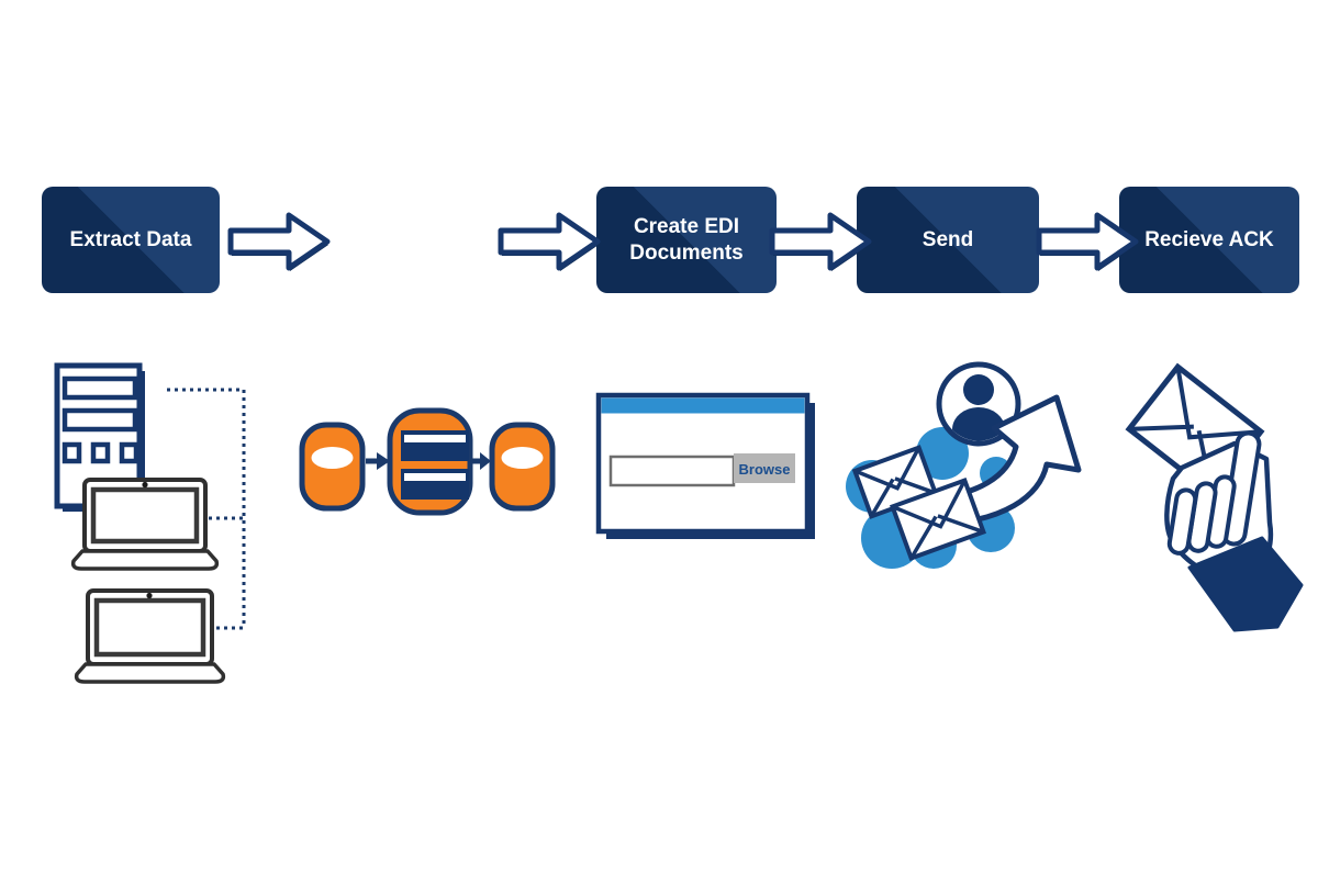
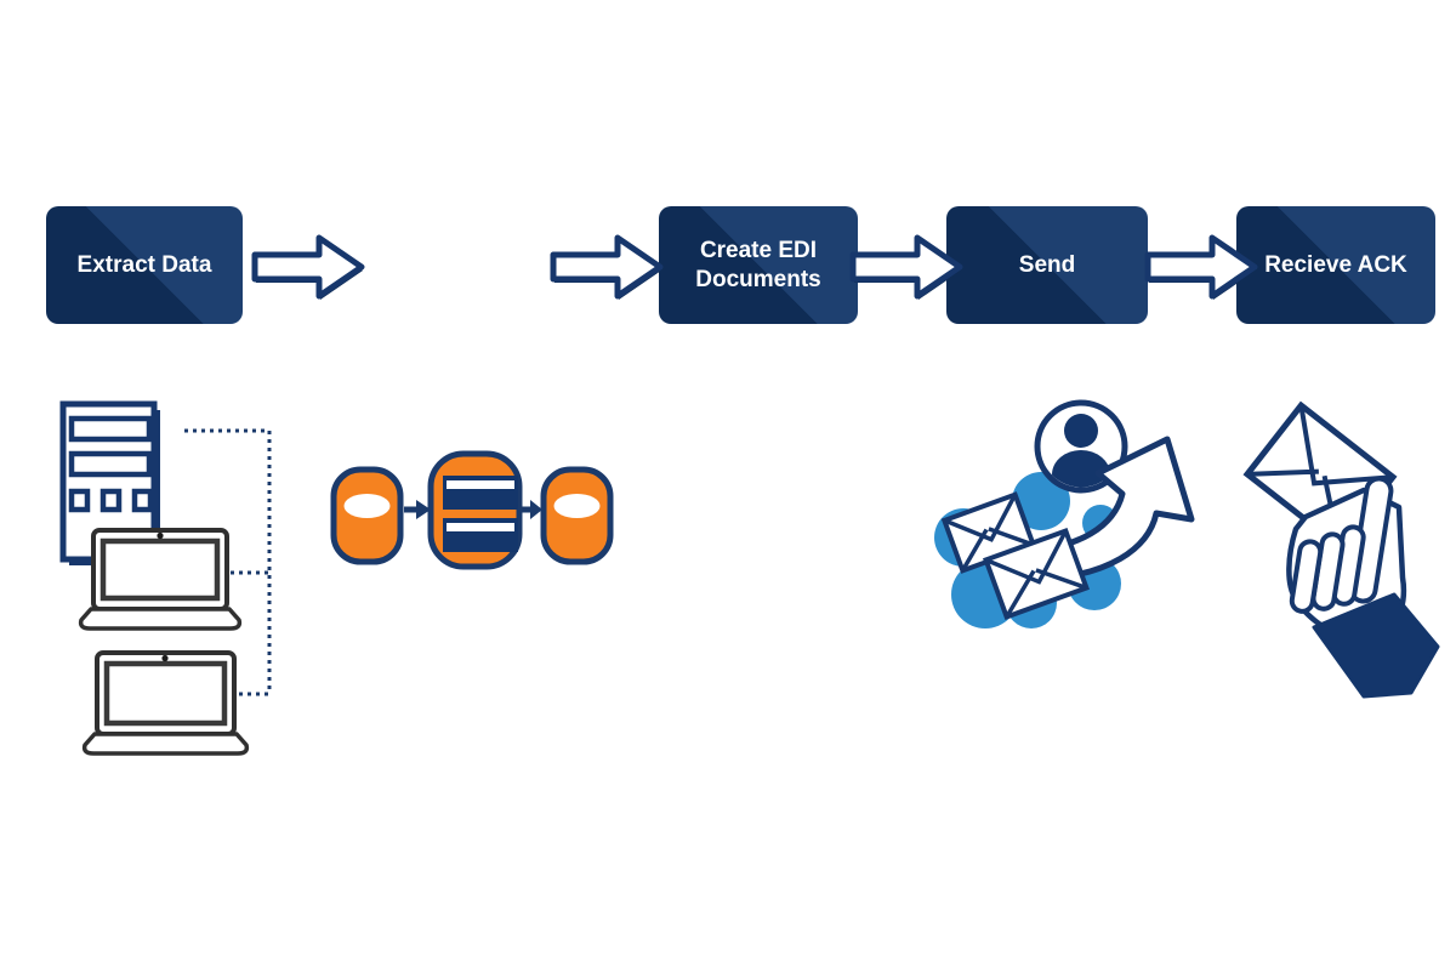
  Extract Data
  Create EDI Documents
  Send
  Recieve ACK
- Browse
